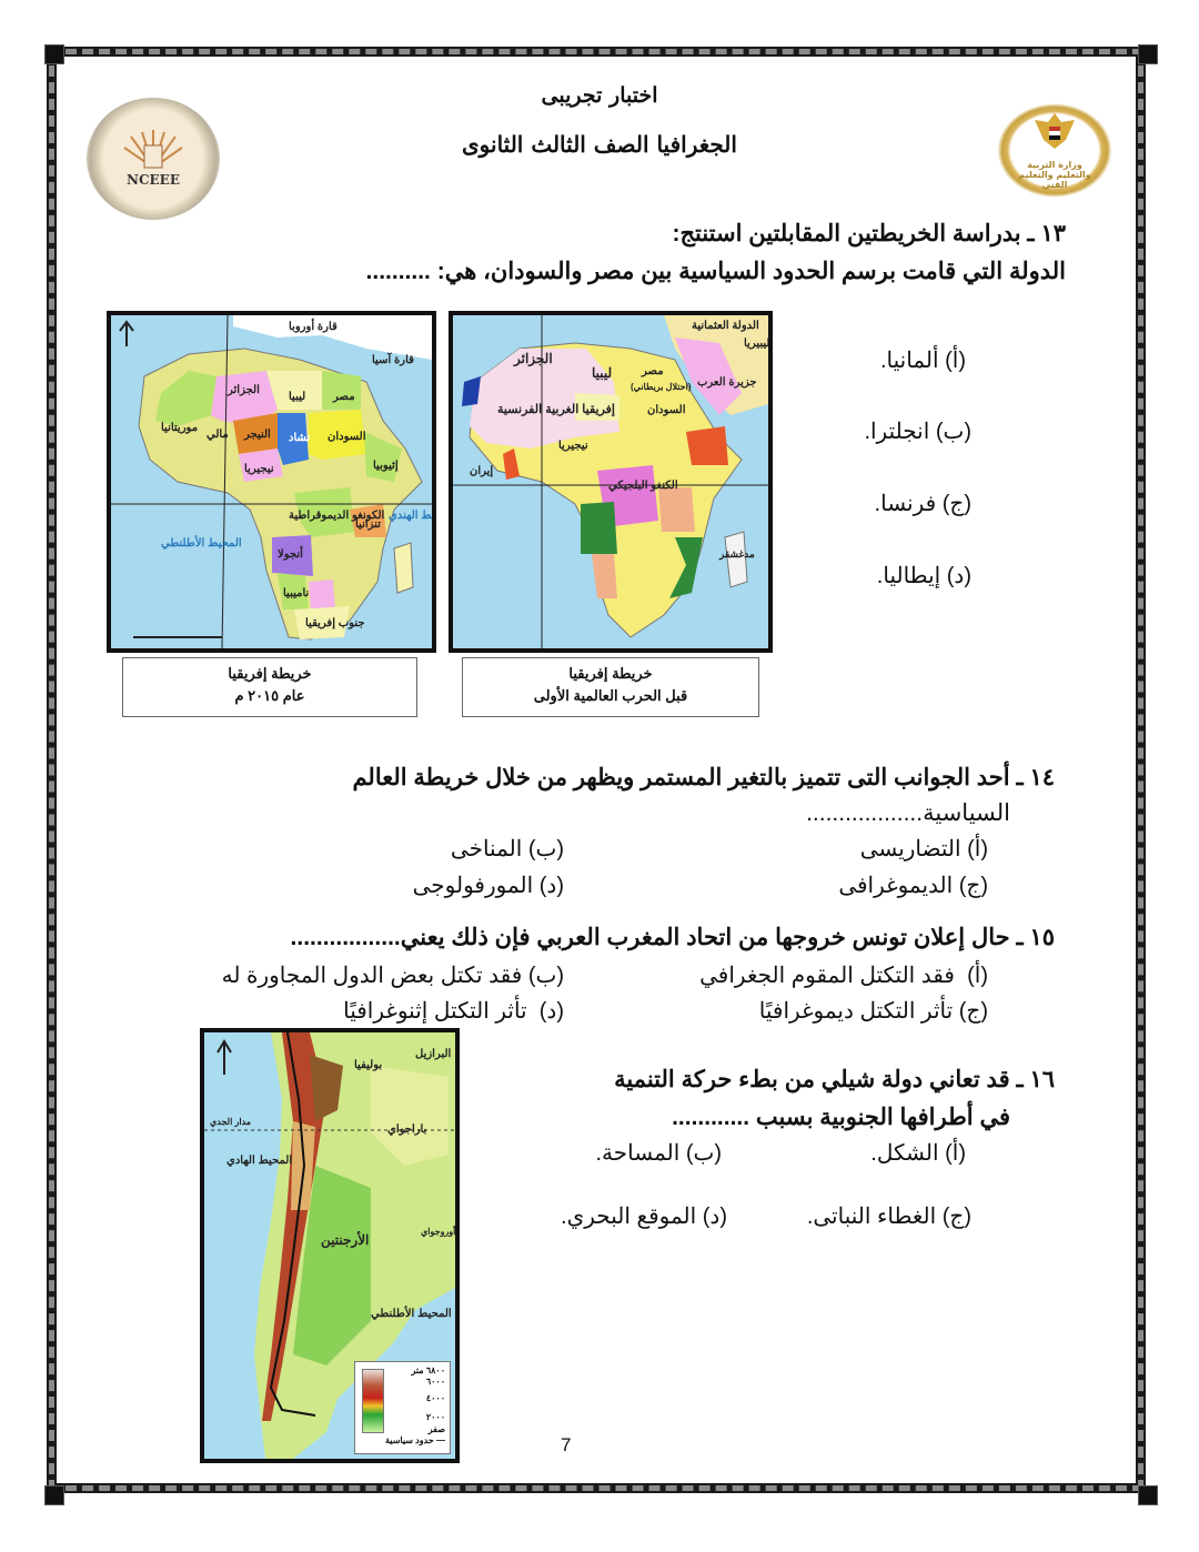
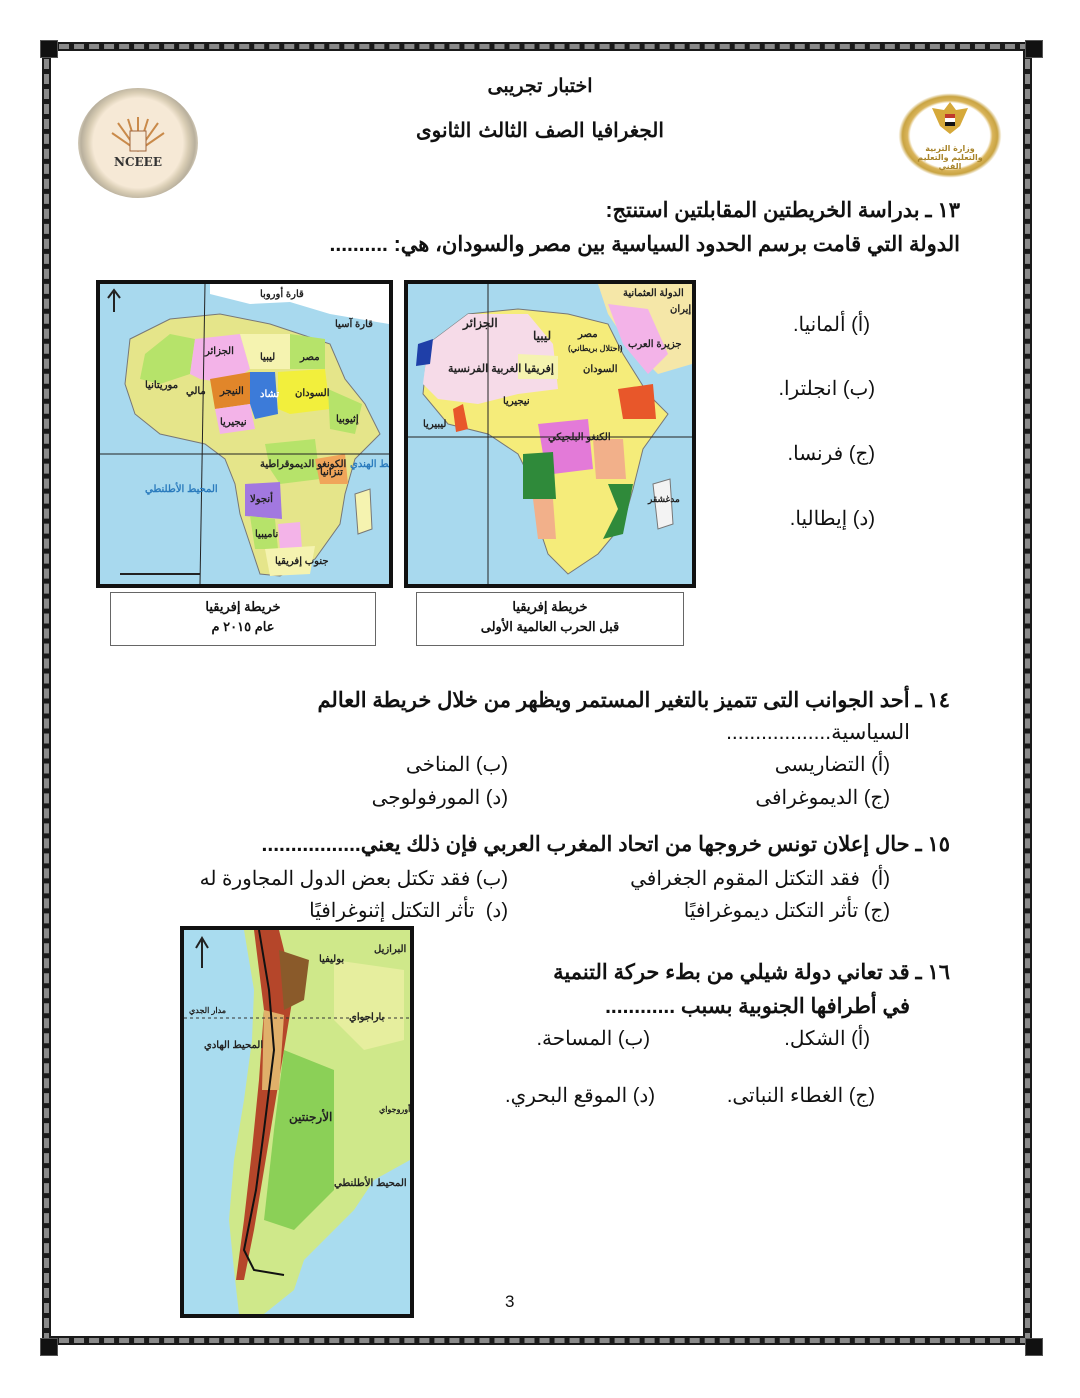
  NCEEE
  وزارة التربية والتعليم والتعليم الفني
  اختبار تجريبى
  الجغرافيا الصف الثالث الثانوى
  ١٣ ـ بدراسة الخريطتين المقابلتين استنتج:
  الدولة التي قامت برسم الحدود السياسية بين مصر والسودان، هي: ..........
  (أ) ألمانيا.
  (ب) انجلترا.
  (ج) فرنسا.
  (د) إيطاليا.
  قارة آسيا
  قارة أوروبا
  الجزائر
  ليبيا
  مصر
  موريتانيا
  مالي
  النيجر
  تشاد
  السودان
  نيجيريا
  إثيوبيا
  الكونغو الديموقراطية
  تنزانيا
  أنجولا
  ناميبيا
  جنوب إفريقيا
  المحيط الأطلنطي
  الدولة العثمانية
- ليبيريا
+ إيران
  جزيرة العرب
  الجزائر
  ليبيا
  مصر
  (احتلال بريطاني)
  السودان
  إفريقيا الغربية الفرنسية
  نيجيريا
- إيران
+ ليبيريا
  الكنغو البلجيكي
  مدغشقر
  خريطة إفريقيا
  عام ٢٠١٥ م
  خريطة إفريقيا
  قبل الحرب العالمية الأولى
  ١٤ ـ أحد الجوانب التى تتميز بالتغير المستمر ويظهر من خلال خريطة العالم
  السياسية..................
  (أ) التضاريسى
  (ب) المناخى
  (ج) الديموغرافى
  (د) المورفولوجى
  ١٥ ـ حال إعلان تونس خروجها من اتحاد المغرب العربي فإن ذلك يعني.................
  (أ) فقد التكتل المقوم الجغرافي
  (ب) فقد تكتل بعض الدول المجاورة له
  (ج) تأثر التكتل ديموغرافيًا
  (د) تأثر التكتل إثنوغرافيًا
  البرازيل
  بوليفيا
  باراجواي
  مدار الجدي
  المحيط الهادي
  الأرجنتين
  أوروجواي
  المحيط الأطلنطي
- ٦٨٠٠ متر
- ٦٠٠٠
- ٤٠٠٠
- ٢٠٠٠
- صفر
- — حدود سياسية
  ١٦ ـ قد تعاني دولة شيلي من بطء حركة التنمية
  في أطرافها الجنوبية بسبب ............
  (أ) الشكل.
  (ب) المساحة.
  (ج) الغطاء النباتى.
  (د) الموقع البحري.
- 7
+ 3
